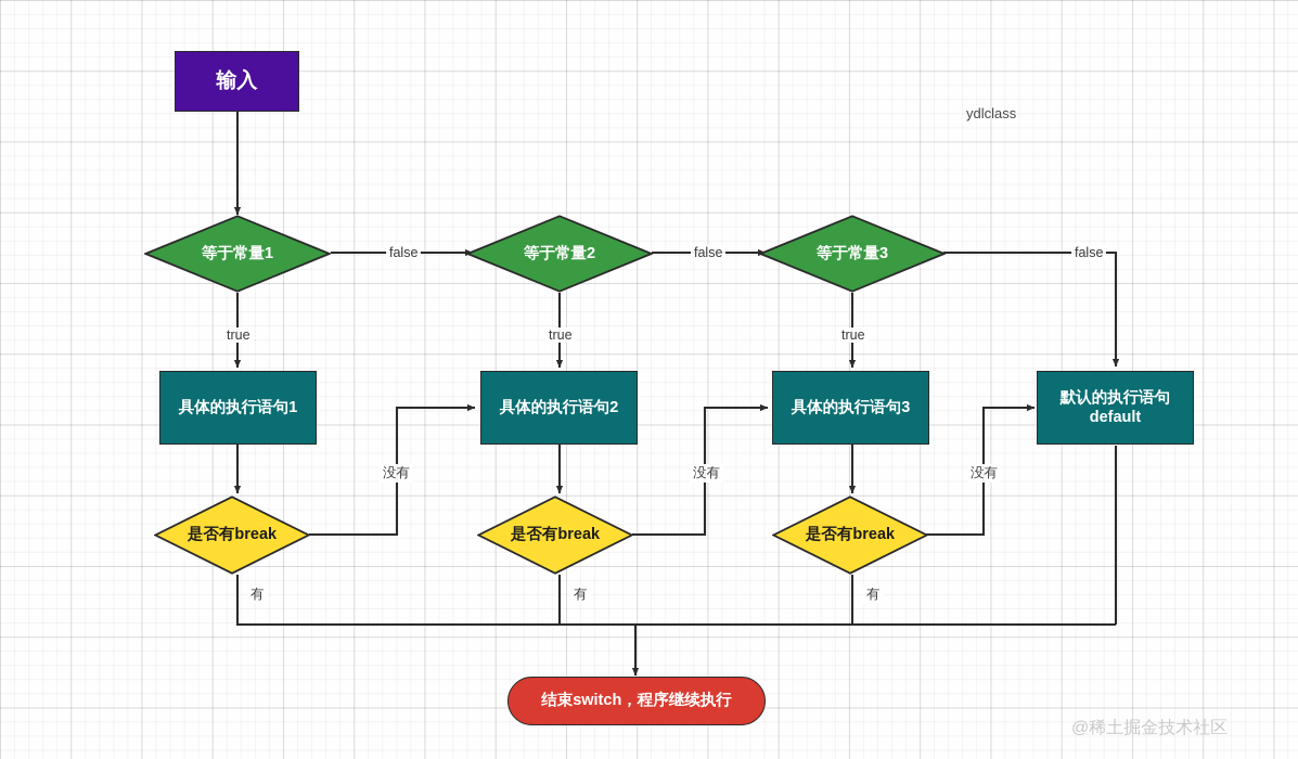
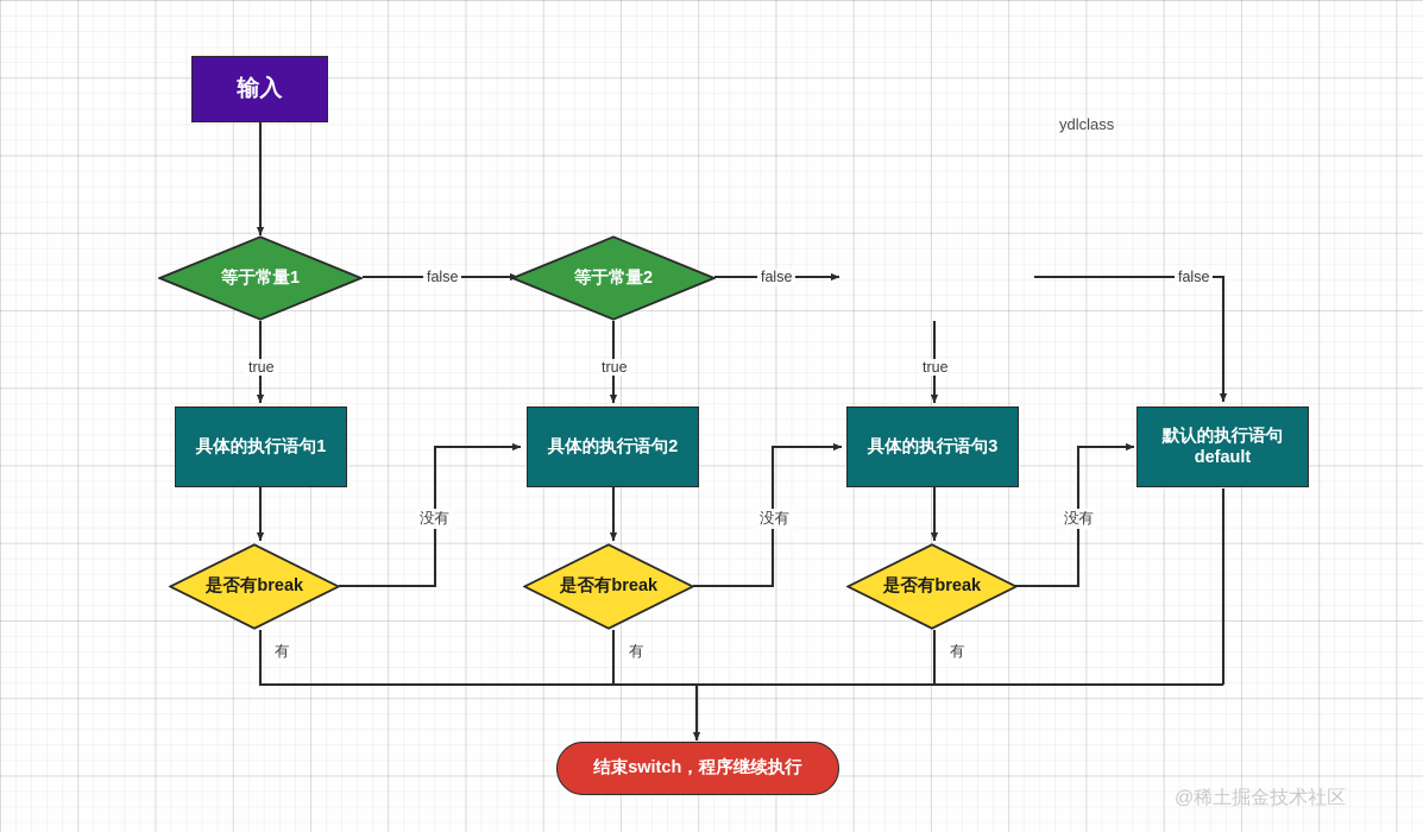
  输入
  等于常量1
  等于常量2
- 等于常量3
  具体的执行语句1
  具体的执行语句2
  具体的执行语句3
  默认的执行语句
  default
  是否有break
  是否有break
  是否有break
  结束switch，程序继续执行
  false
  false
  false
  true
  true
  true
  没有
  没有
  没有
  有
  有
  有
  ydlclass
  @稀土掘金技术社区
